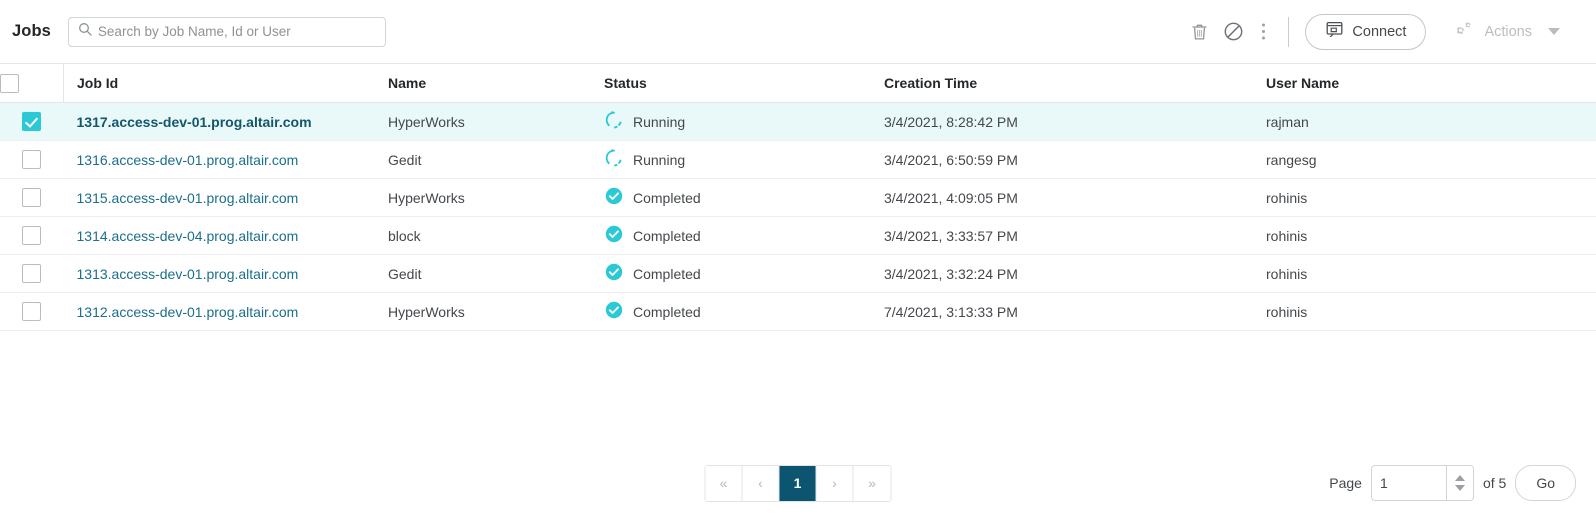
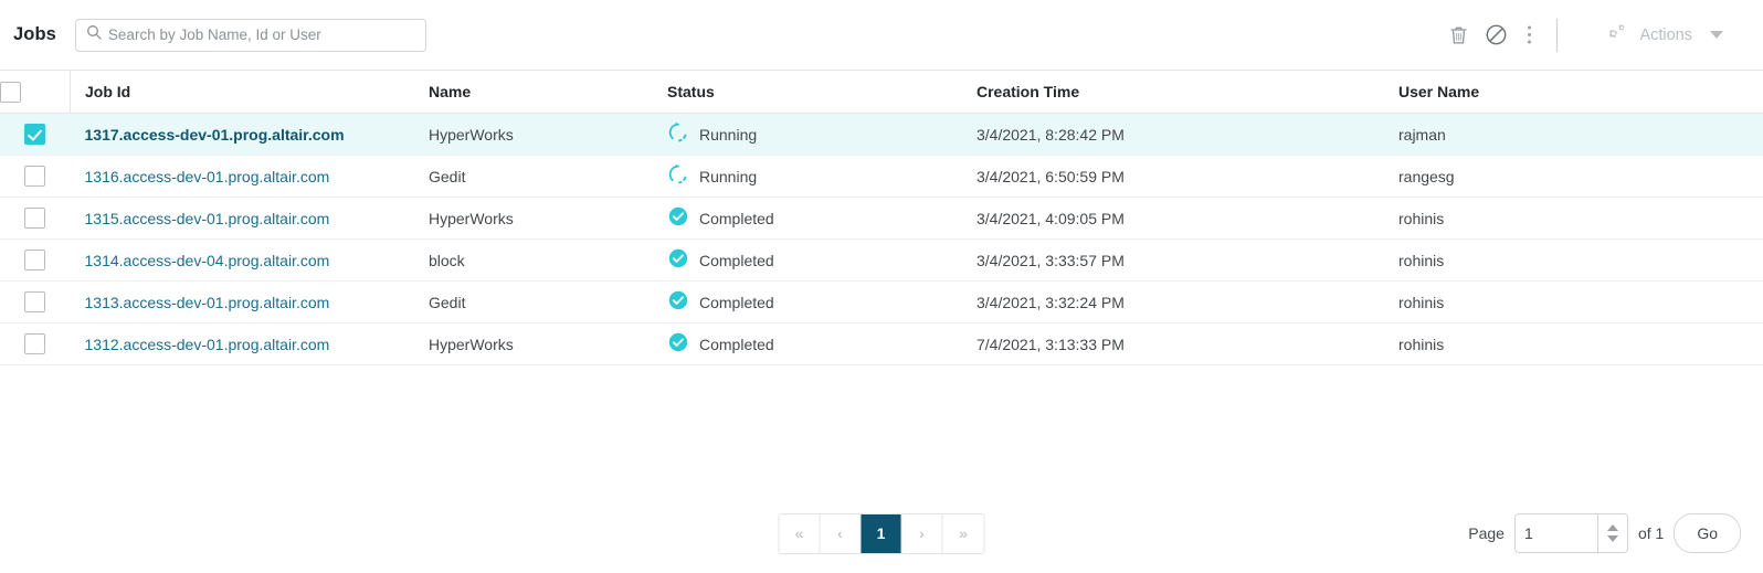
  Jobs
  Search by Job Name, Id or User
- Connect
  Actions
  	Job Id	Name	Status	Creation Time	User Name
  	1317.access-dev-01.prog.altair.com	HyperWorks	Running	3/4/2021, 8:28:42 PM	rajman
  	1316.access-dev-01.prog.altair.com	Gedit	Running	3/4/2021, 6:50:59 PM	rangesg
  	1315.access-dev-01.prog.altair.com	HyperWorks	Completed	3/4/2021, 4:09:05 PM	rohinis
  	1314.access-dev-04.prog.altair.com	block	Completed	3/4/2021, 3:33:57 PM	rohinis
  	1313.access-dev-01.prog.altair.com	Gedit	Completed	3/4/2021, 3:32:24 PM	rohinis
  	1312.access-dev-01.prog.altair.com	HyperWorks	Completed	7/4/2021, 3:13:33 PM	rohinis
  «
  ‹
  1
  ›
  »
  Page
  1
- of 5
+ of 1
  Go
